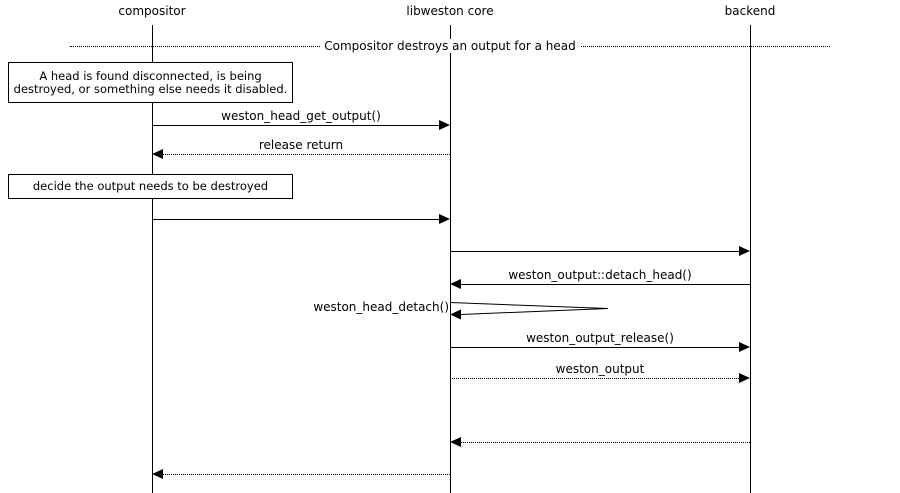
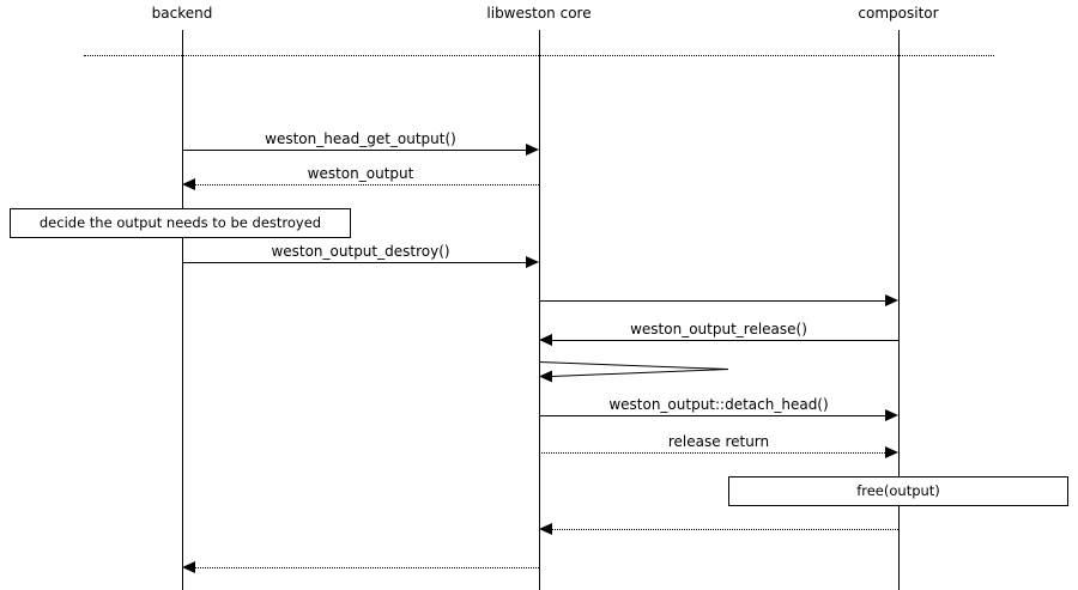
- compositor
+ backend
  libweston core
- backend
+ compositor
- Compositor destroys an output for a head
- A head is found disconnected, is being destroyed, or something else needs it disabled.
  weston_head_get_output()
- release return
+ weston_output
  decide the output needs to be destroyed
+ weston_output_destroy()
- weston_output::detach_head()
+ weston_output_release()
- weston_head_detach()
- weston_output_release()
+ weston_output::detach_head()
- weston_output
+ release return
+ free(output)
